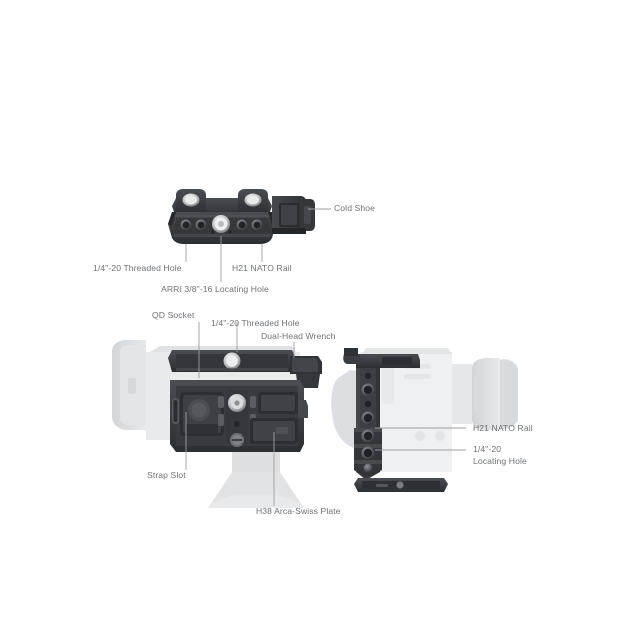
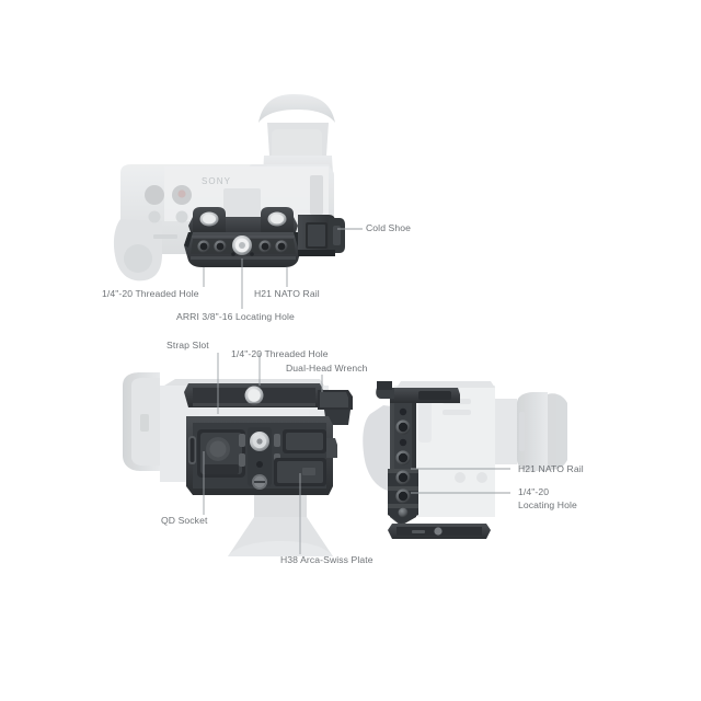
+ SONY
  1/4"-20 Threaded Hole
  ARRI 3/8"-16 Locating Hole
  H21 NATO Rail
  Cold Shoe
- QD Socket
+ Strap Slot
  1/4"-20 Threaded Hole
  Dual-Head Wrench
- Strap Slot
+ QD Socket
  H38 Arca-Swiss Plate
  H21 NATO Rail
  1/4"-20
  Locating Hole
